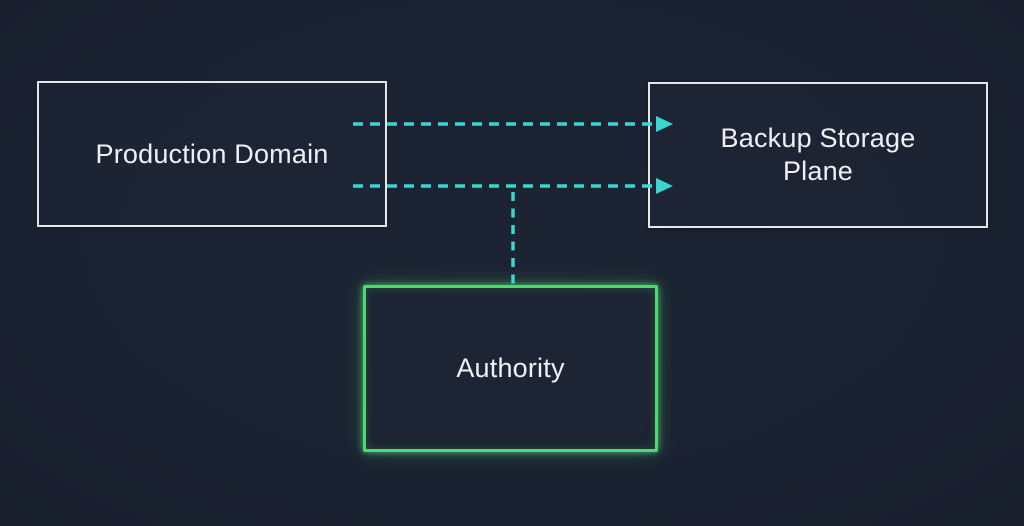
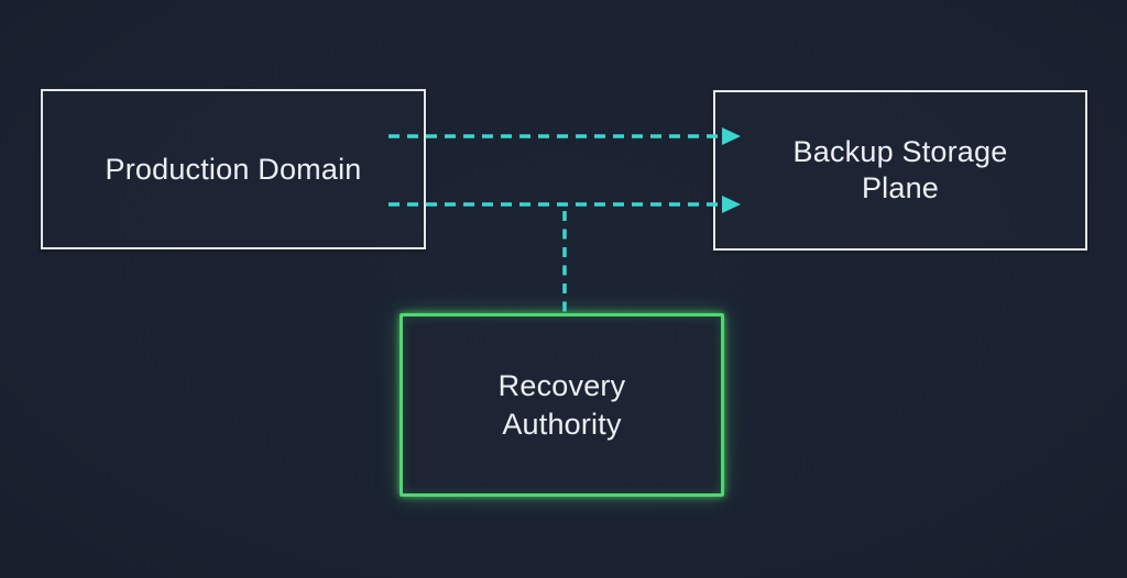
  Production Domain
  Backup Storage
  Plane
+ Recovery
  Authority
